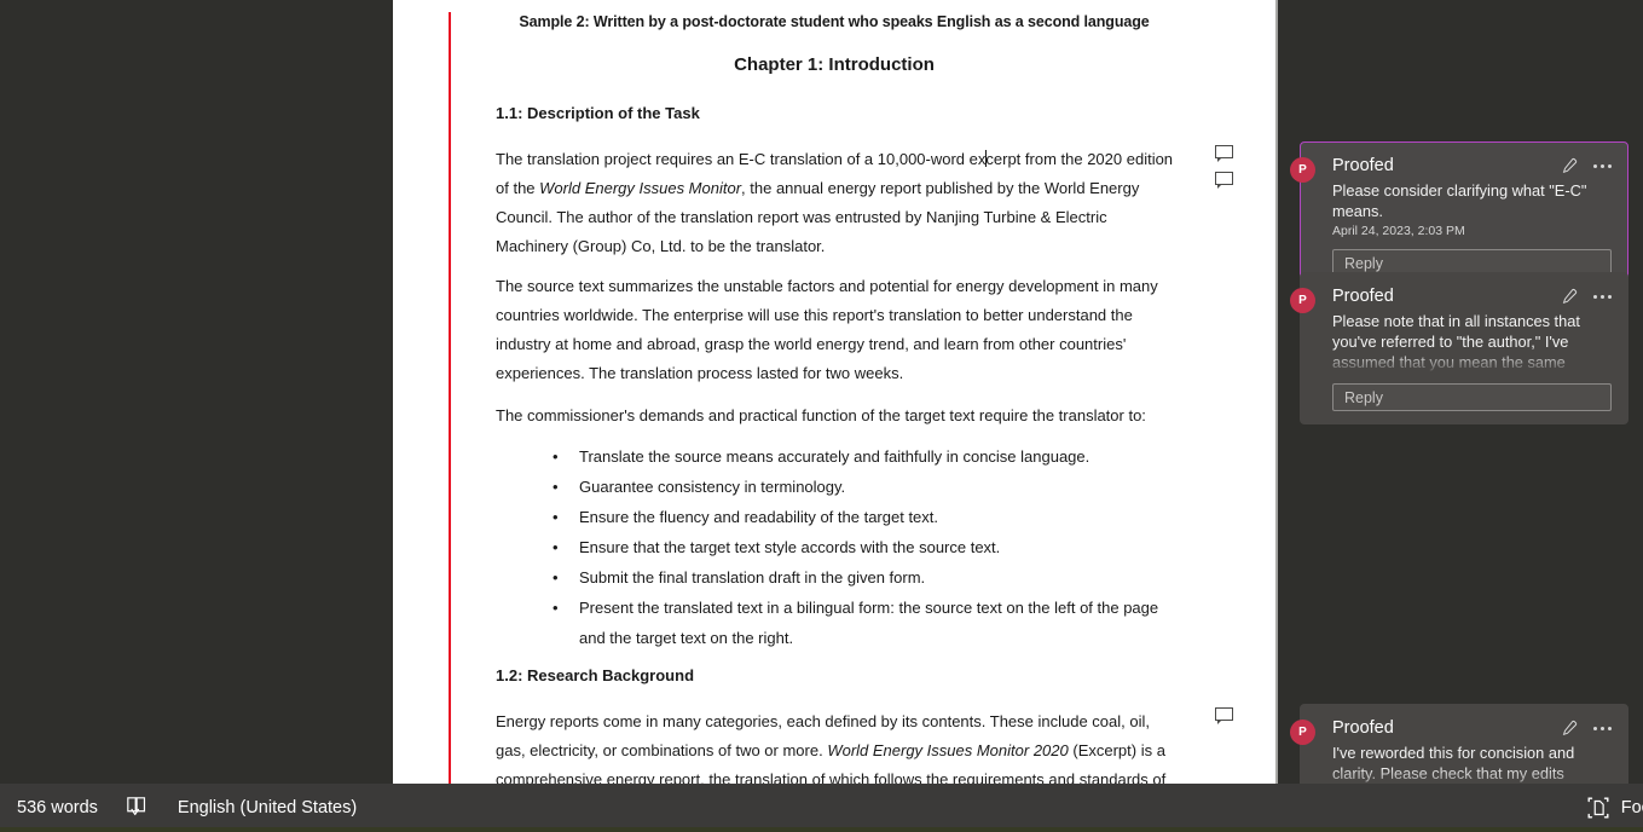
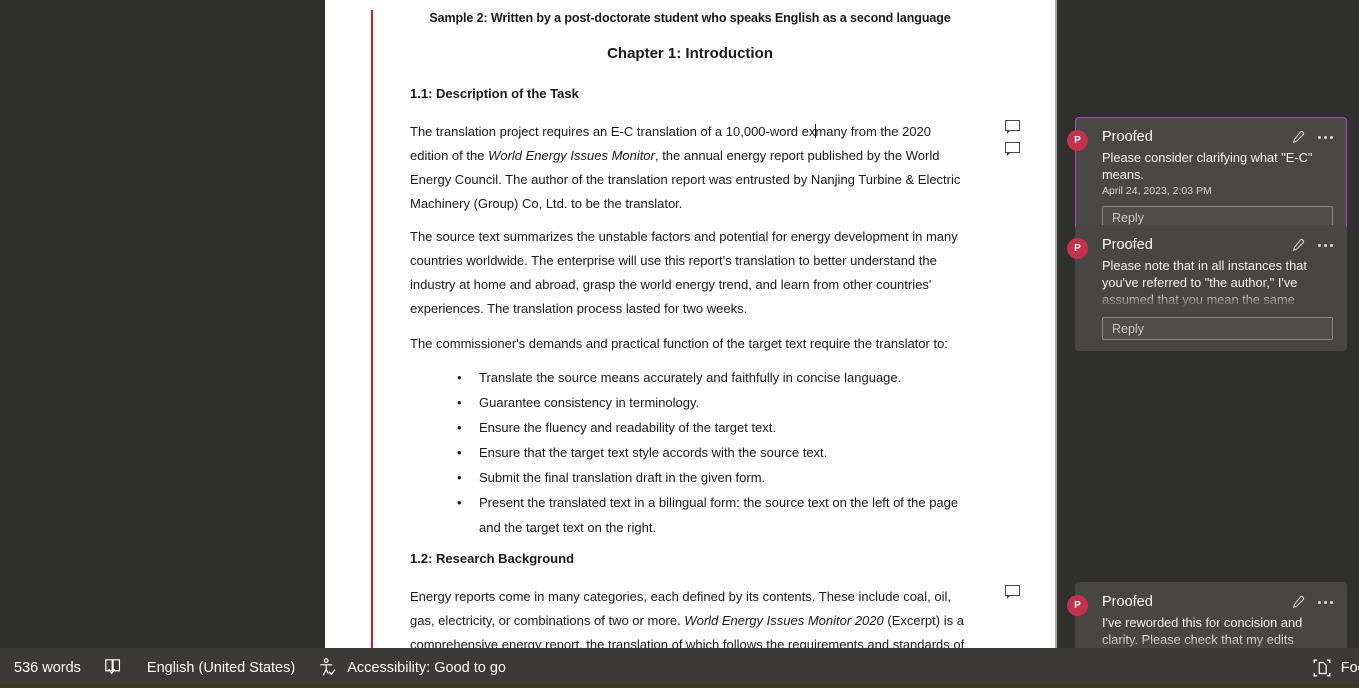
  Sample 2: Written by a post-doctorate student who speaks English as a second language
  Chapter 1: Introduction
  1.1: Description of the Task
- The translation project requires an E-C translation of a 10,000-word excerpt from the 2020 edition of the World Energy Issues Monitor, the annual energy report published by the World Energy Council. The author of the translation report was entrusted by Nanjing Turbine & Electric Machinery (Group) Co, Ltd. to be the translator.
+ The translation project requires an E-C translation of a 10,000-word exmany from the 2020 edition of the World Energy Issues Monitor, the annual energy report published by the World Energy Council. The author of the translation report was entrusted by Nanjing Turbine & Electric Machinery (Group) Co, Ltd. to be the translator.
  The source text summarizes the unstable factors and potential for energy development in many countries worldwide. The enterprise will use this report's translation to better understand the industry at home and abroad, grasp the world energy trend, and learn from other countries' experiences. The translation process lasted for two weeks.
  The commissioner's demands and practical function of the target text require the translator to:
  •
  Translate the source means accurately and faithfully in concise language.
  •
  Guarantee consistency in terminology.
  •
  Ensure the fluency and readability of the target text.
  •
  Ensure that the target text style accords with the source text.
  •
  Submit the final translation draft in the given form.
  •
  Present the translated text in a bilingual form: the source text on the left of the page and the target text on the right.
  1.2: Research Background
  Energy reports come in many categories, each defined by its contents. These include coal, oil, gas, electricity, or combinations of two or more. World Energy Issues Monitor 2020 (Excerpt) is a comprehensive energy report, the translation of which follows the requirements and standards of
  P
  Proofed
  Please consider clarifying what "E-C" means.
  April 24, 2023, 2:03 PM
  Reply
  P
  Proofed
  Reply
  P
  Proofed
  536 words
  English (United States)
+ Accessibility: Good to go
